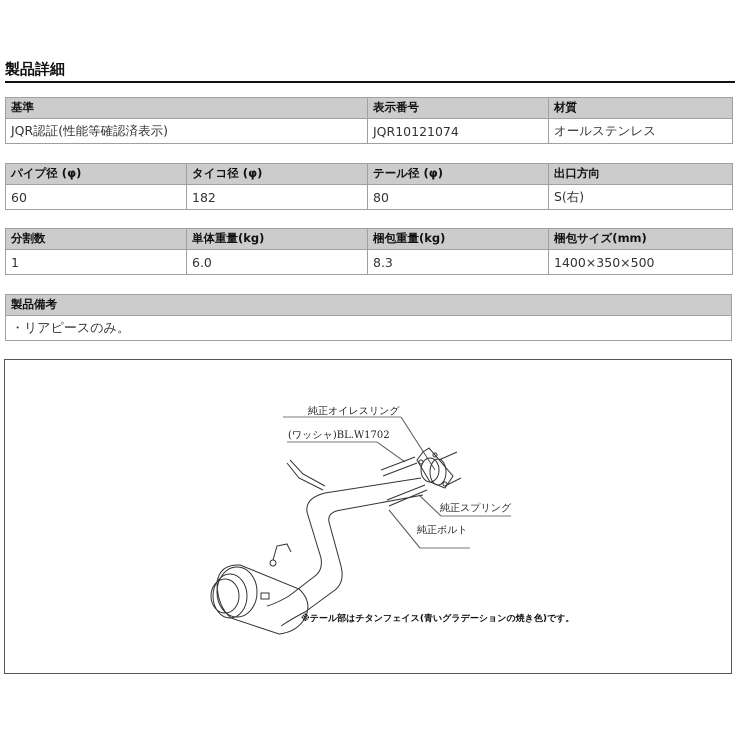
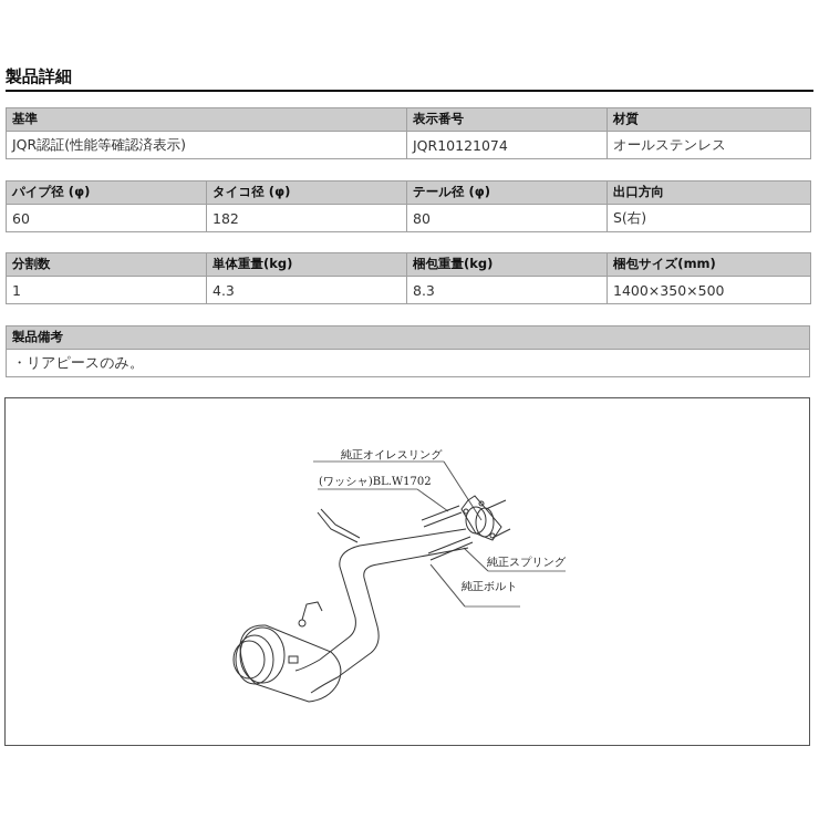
  製品詳細
  基準	表示番号	材質
  JQR認証(性能等確認済表示)	JQR10121074	オールステンレス
  パイプ径 (φ)	タイコ径 (φ)	テール径 (φ)	出口方向
  60	182	80	S(右)
  分割数	単体重量(kg)	梱包重量(kg)	梱包サイズ(mm)
- 1	6.0	8.3	1400×350×500
+ 1	4.3	8.3	1400×350×500
  製品備考
  ・リアピースのみ。
  純正オイレスリング
  (ワッシャ)BL.W1702
  純正スプリング
  純正ボルト
- ※テール部はチタンフェイス(青いグラデーションの焼き色)です。
